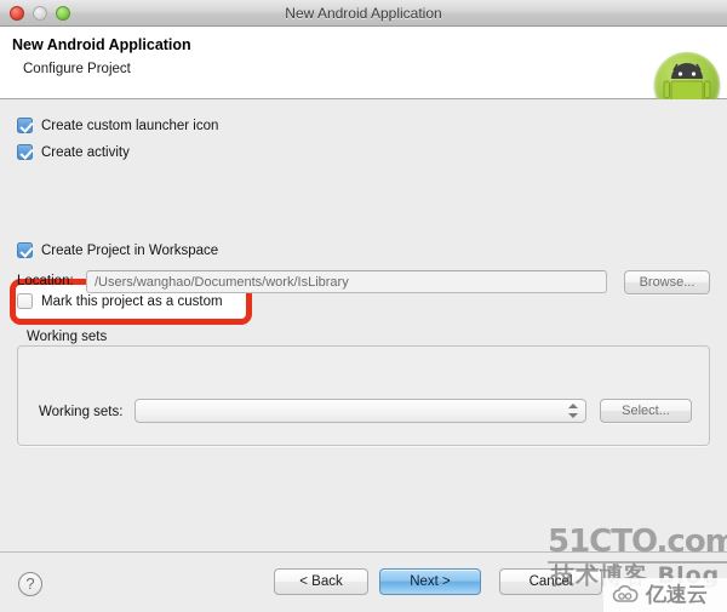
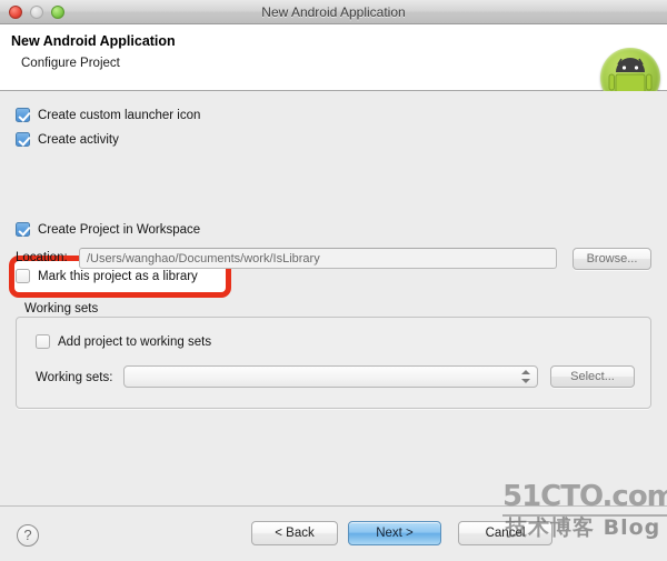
  New Android Application
  New Android Application
  Configure Project
  Create custom launcher icon
  Create activity
- Mark this project as a custom
+ Mark this project as a library
  Create Project in Workspace
  Location:
  /Users/wanghao/Documents/work/IsLibrary
  Browse...
  Working sets
+ Add project to working sets
  Working sets:
  Select...
  ?
  < Back
  Next >
  Cancel
  51CTO.com
  技术博客 Blog
- 亿速云
